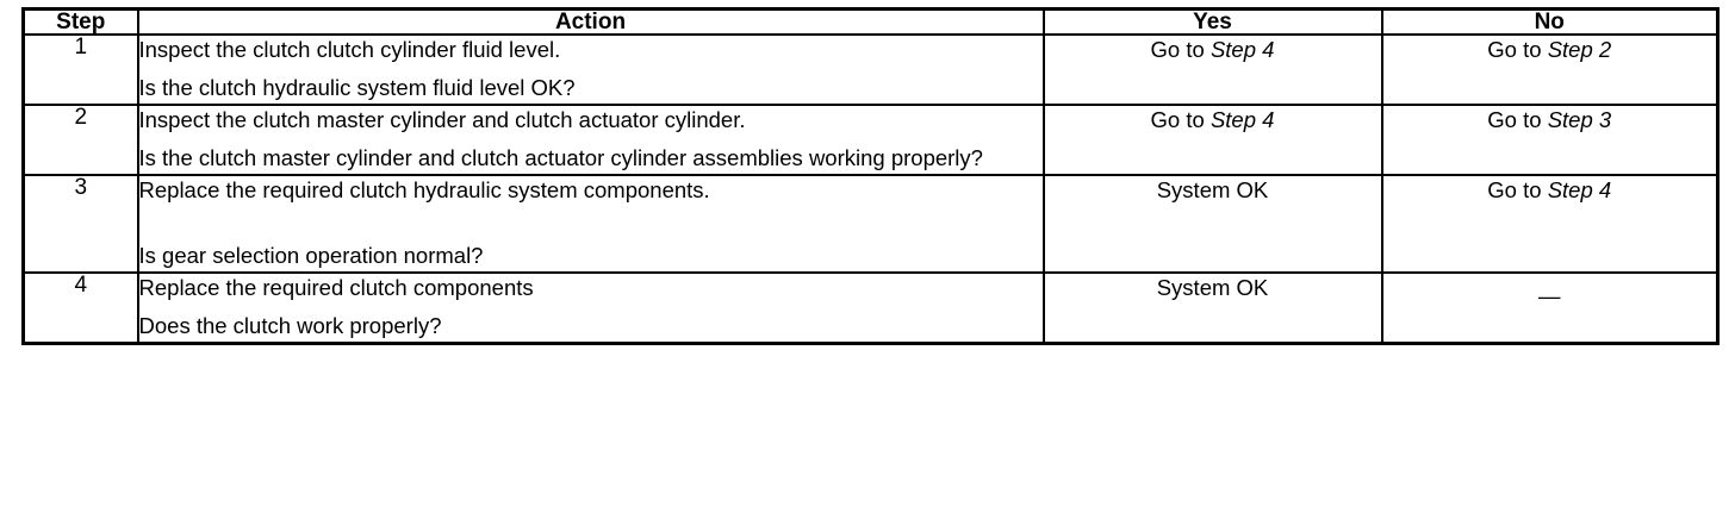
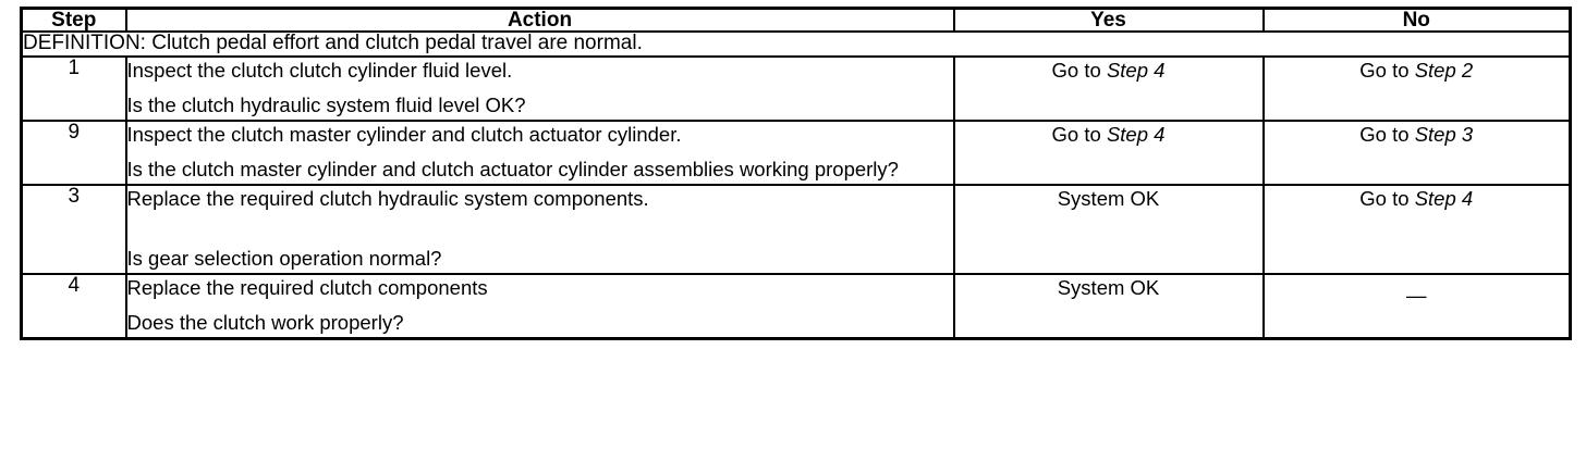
  Step	Action	Yes	No
+ DEFINITION: Clutch pedal effort and clutch pedal travel are normal.
  1	Inspect the clutch clutch cylinder fluid level. Is the clutch hydraulic system fluid level OK?	Go to Step 4	Go to Step 2
- 2	Inspect the clutch master cylinder and clutch actuator cylinder. Is the clutch master cylinder and clutch actuator cylinder assemblies working properly?	Go to Step 4	Go to Step 3
+ 9	Inspect the clutch master cylinder and clutch actuator cylinder. Is the clutch master cylinder and clutch actuator cylinder assemblies working properly?	Go to Step 4	Go to Step 3
  3	Replace the required clutch hydraulic system components. Is gear selection operation normal?	System OK	Go to Step 4
  4	Replace the required clutch components Does the clutch work properly?	System OK	—
